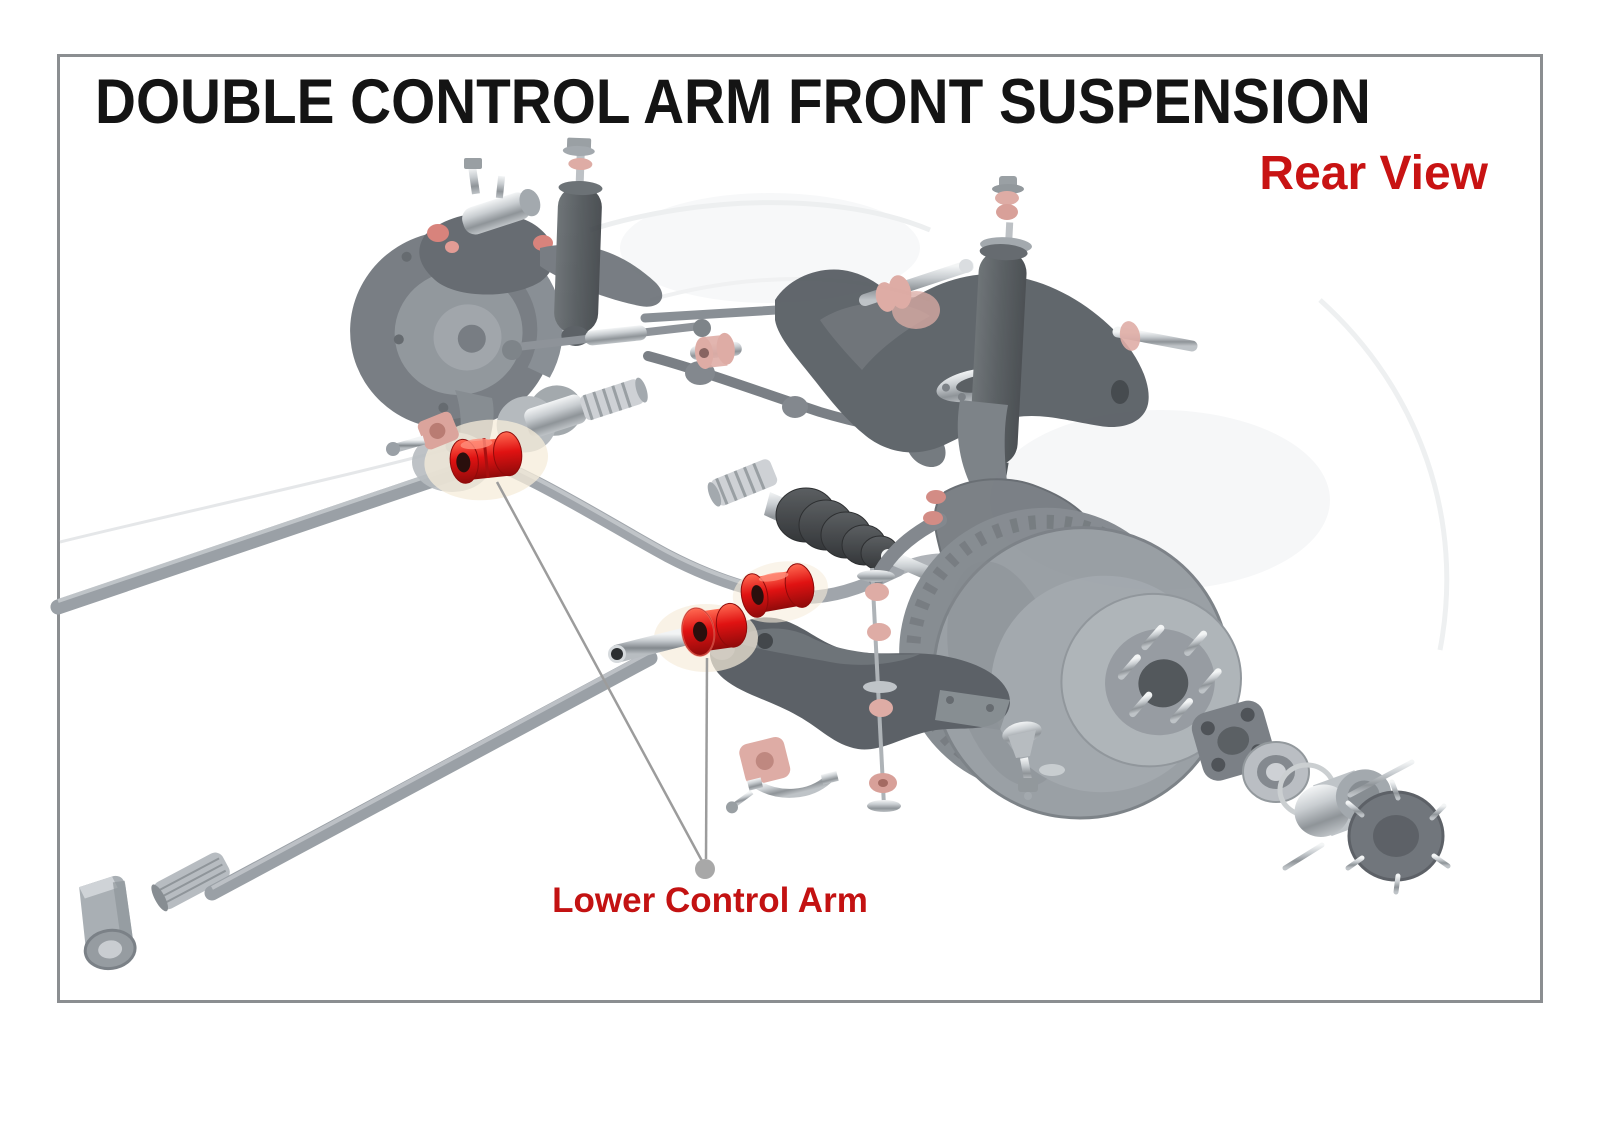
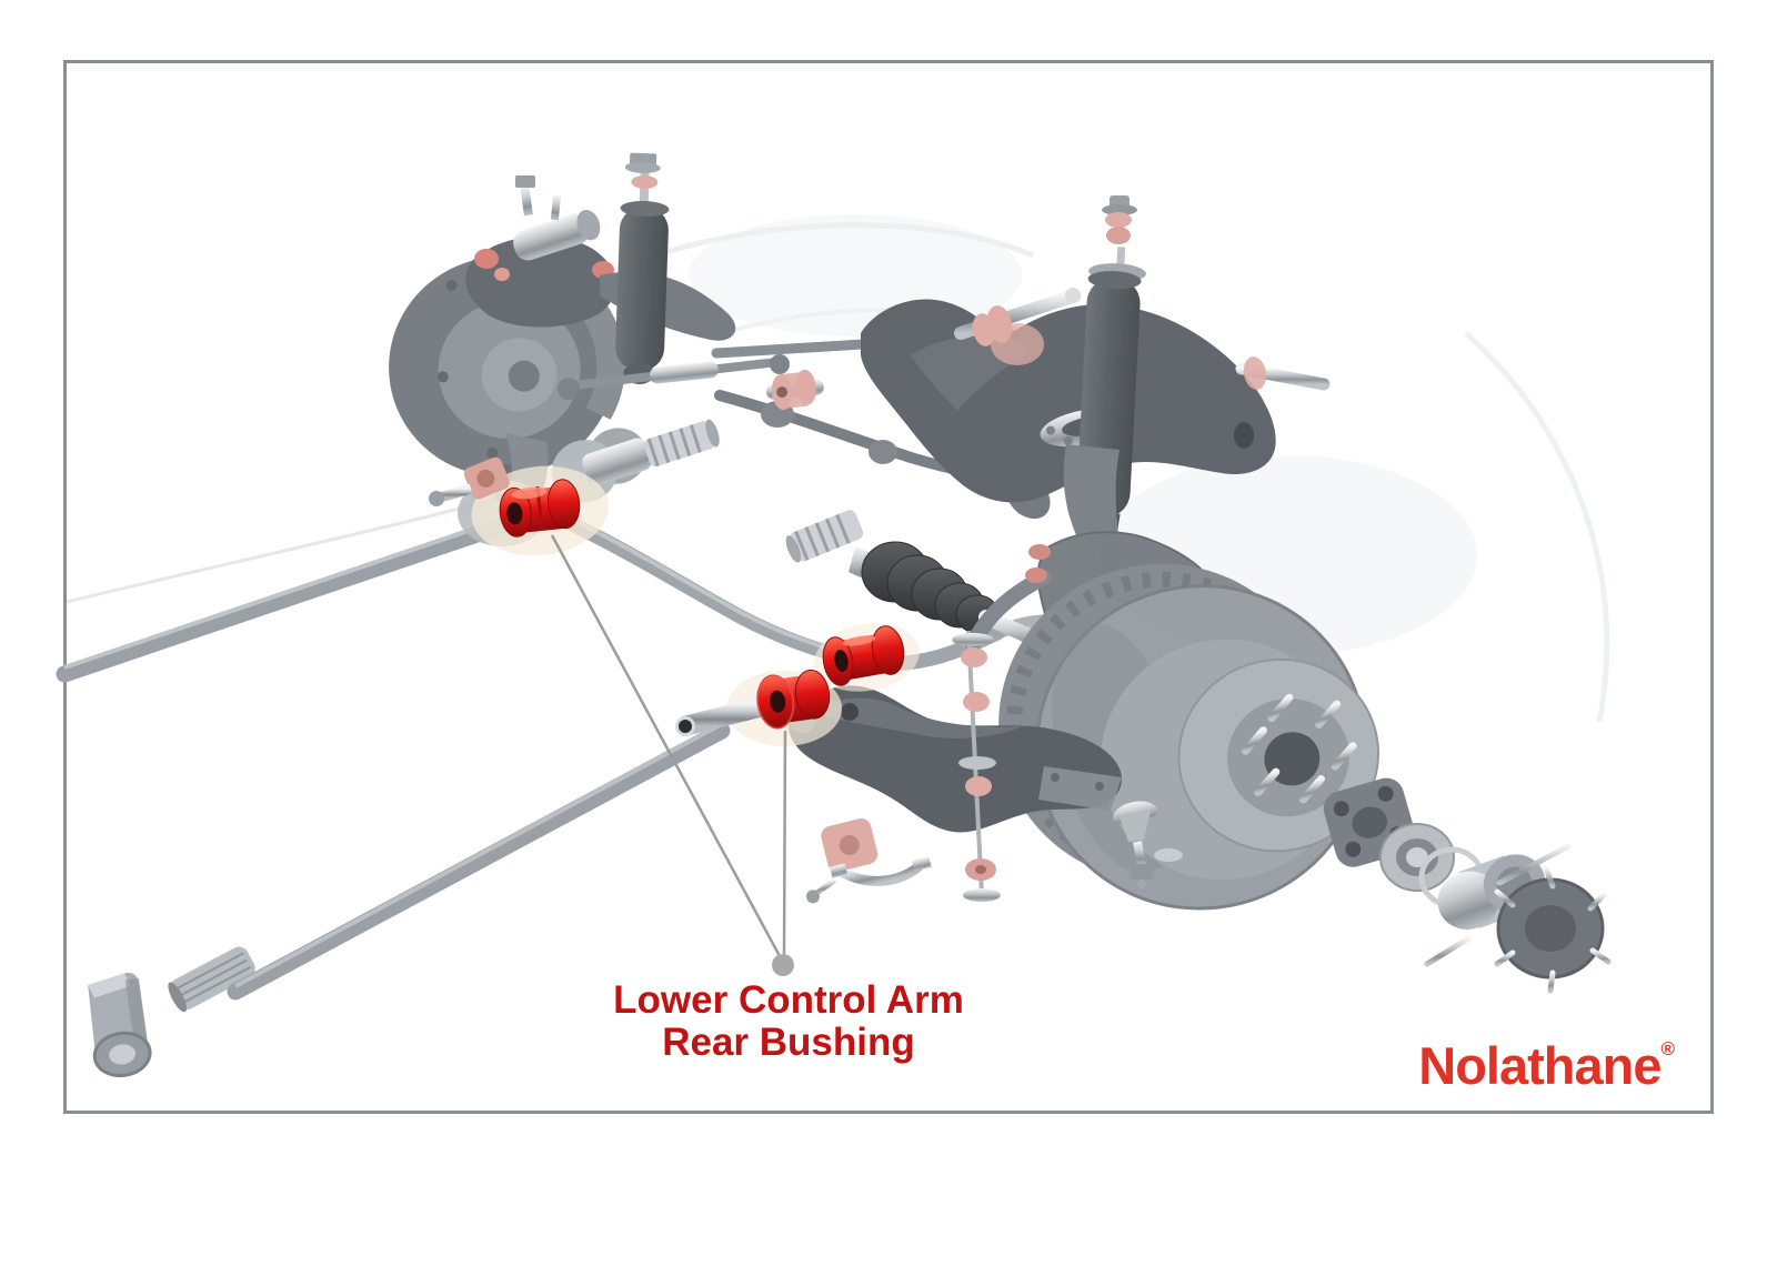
- DOUBLE CONTROL ARM FRONT SUSPENSION
- Rear View
  Lower Control Arm
+ Rear Bushing
+ Nolathane®
